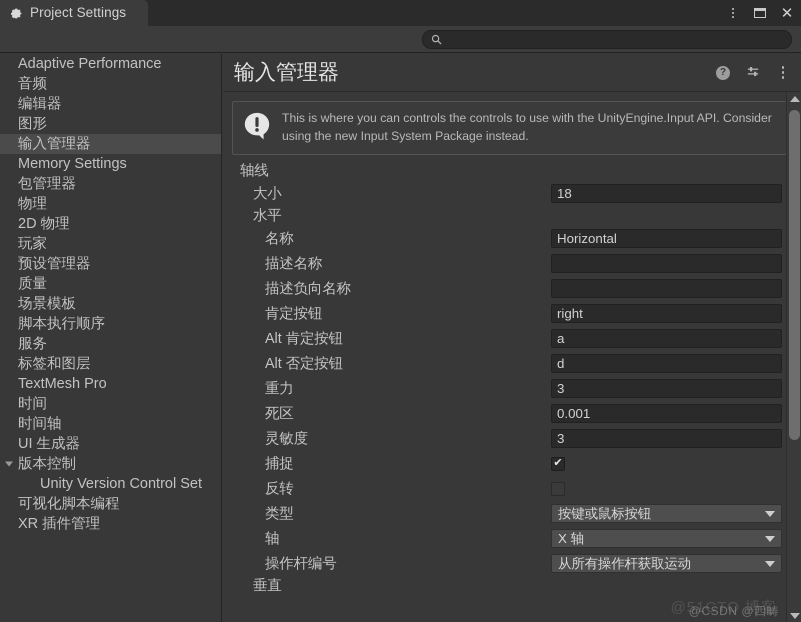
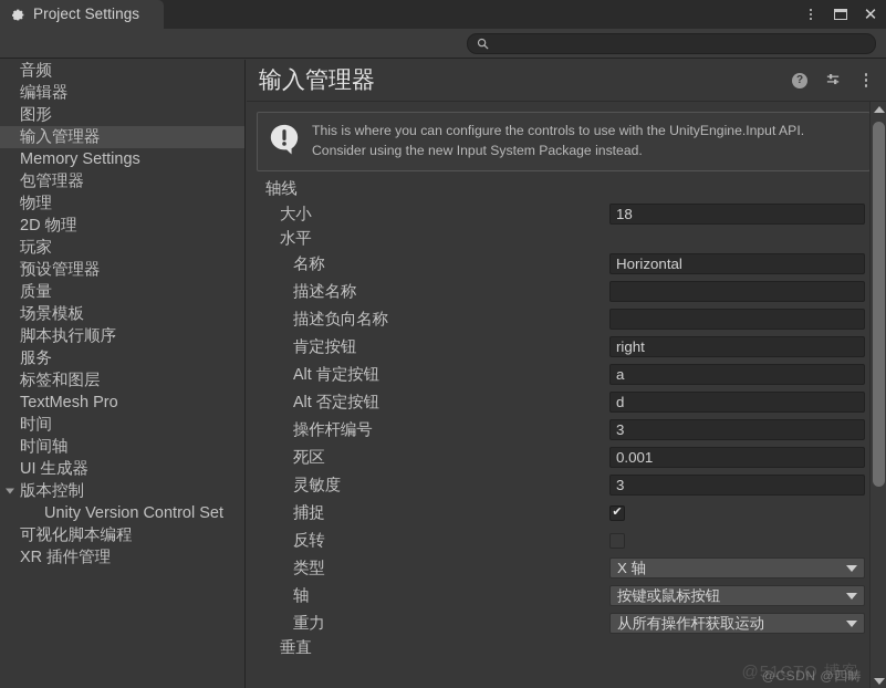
  Project Settings
  ✕
- Adaptive Performance
  音频
  编辑器
  图形
  输入管理器
  Memory Settings
  包管理器
  物理
  2D 物理
  玩家
  预设管理器
  质量
  场景模板
  脚本执行顺序
  服务
  标签和图层
  TextMesh Pro
  时间
  时间轴
  UI 生成器
  版本控制
  Unity Version Control Set
  可视化脚本编程
  XR 插件管理
  输入管理器
  ?
- This is where you can controls the controls to use with the UnityEngine.Input API. Consider using the new Input System Package instead.
+ This is where you can configure the controls to use with the UnityEngine.Input API. Consider using the new Input System Package instead.
  轴线
  大小
  18
  水平
  名称
  Horizontal
  描述名称
  描述负向名称
  肯定按钮
  right
  Alt 肯定按钮
  a
  Alt 否定按钮
  d
- 重力
+ 操作杆编号
  3
  死区
  0.001
  灵敏度
  3
  捕捉
  ✔
  反转
  类型
- 按键或鼠标按钮
+ X 轴
  轴
- X 轴
+ 按键或鼠标按钮
- 操作杆编号
+ 重力
  从所有操作杆获取运动
  垂直
  @51CTO 博客
  @CSDN @四畴
